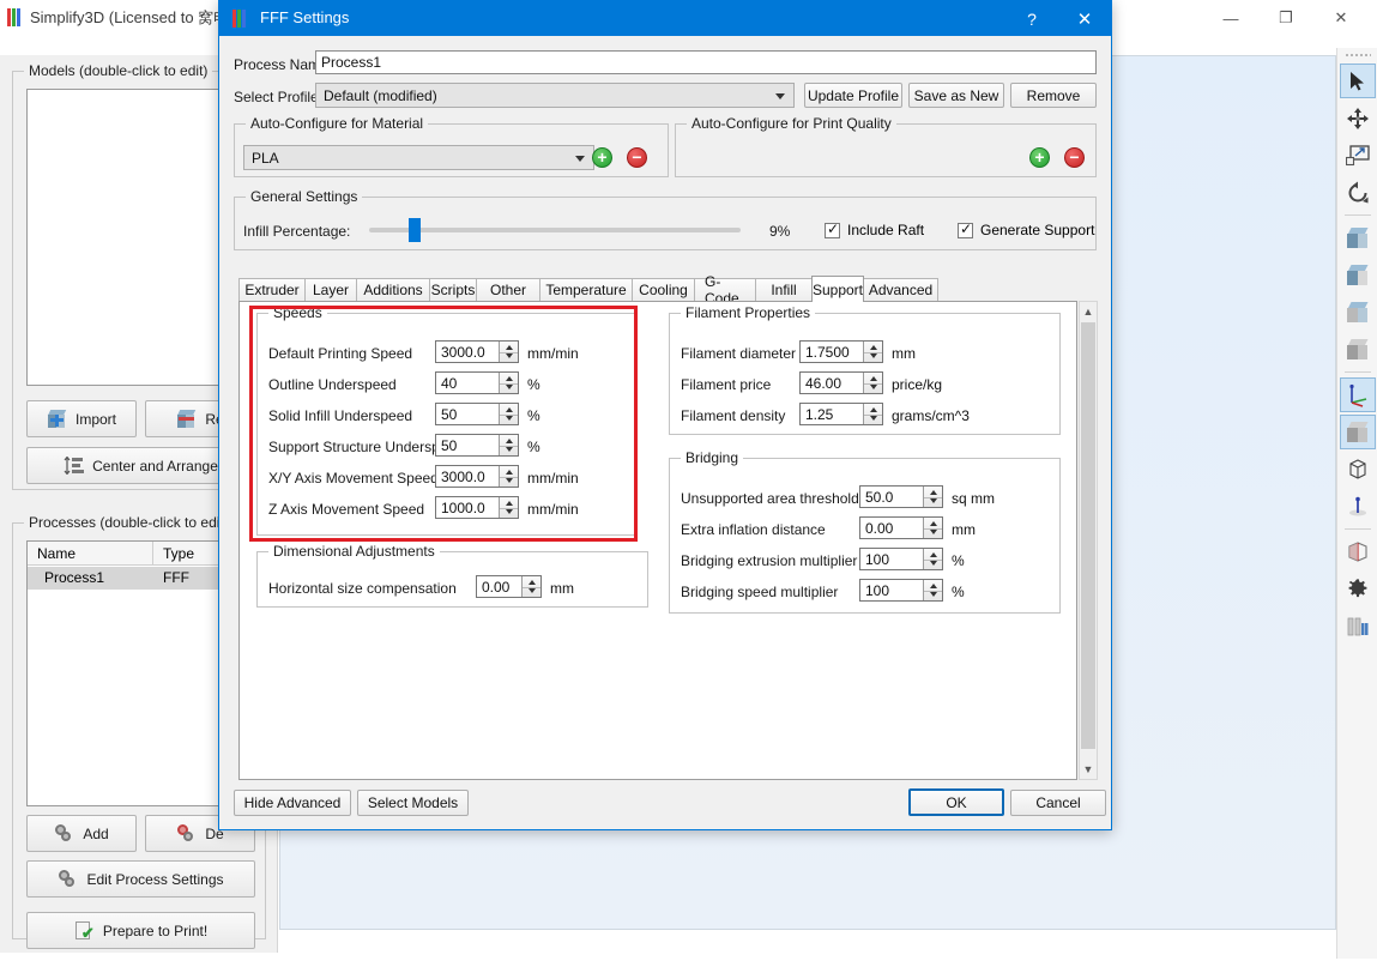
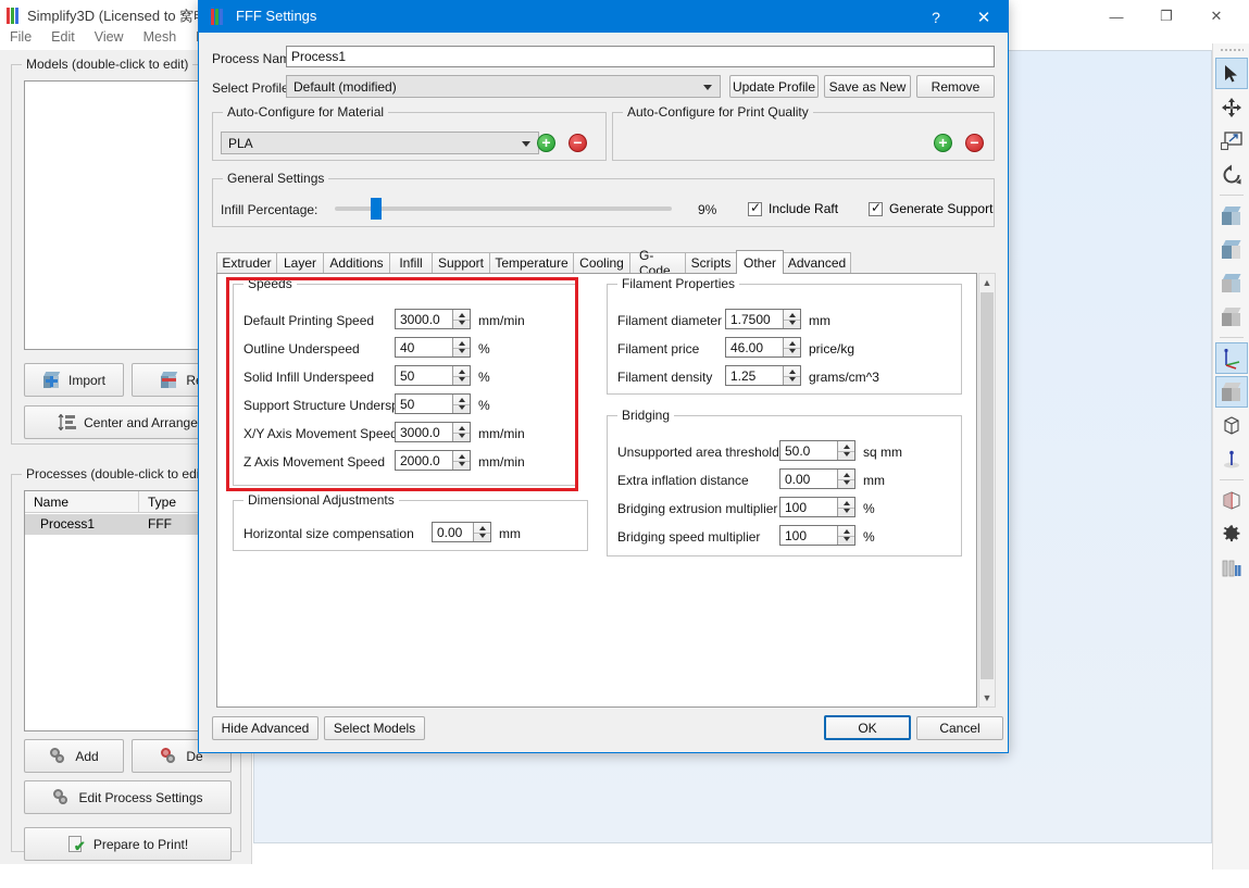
  Simplify3D (Licensed to 窝
  —
  ❐
  ✕
+ File
+ Edit
+ View
+ Mesh
  Models (double-click to edit)
  Import
  Center and Arrange
  Processes (double-click to ed
  Name
  Type
  Process1
  FFF
  Add
  De
  Edit Process Settings
  ✔
  Prepare to Print!
  FFF Settings
  ?
  ✕
  Process Na
  Process1
  Select Profil
  Default (modified)
  Update Profile
  Save as New
  Remove
  Auto-Configure for Material
  PLA
  +
  −
  Auto-Configure for Print Quality
  +
  −
  General Settings
  Infill Percentage:
  9%
  Include Raft
  Generate Support
  Extruder
  Layer
  Additions
- Scripts
+ Infill
- Other
+ Support
  Temperature
  Cooling
  G-Code
- Infill
+ Scripts
- Support
+ Other
  Advanced
  Speeds
  Default Printing Speed
  3000.0
  mm/min
  Outline Underspeed
  40
  %
  Solid Infill Underspeed
  50
  %
  Support Structure Unders
  50
  %
  X/Y Axis Movement Spee
  3000.0
  mm/min
  Z Axis Movement Speed
- 1000.0
+ 2000.0
  mm/min
  Dimensional Adjustments
  Horizontal size compensation
  0.00
  mm
  Filament Properties
  Filament diameter
  1.7500
  mm
  Filament price
  46.00
  price/kg
  Filament density
  1.25
  grams/cm^3
  Bridging
  Unsupported area threshold
  50.0
  sq mm
  Extra inflation distance
  0.00
  mm
  Bridging extrusion multiplier
  100
  %
  Bridging speed multiplier
  100
  %
  ▲
  ▼
  Hide Advanced
  Select Models
  OK
  Cancel
